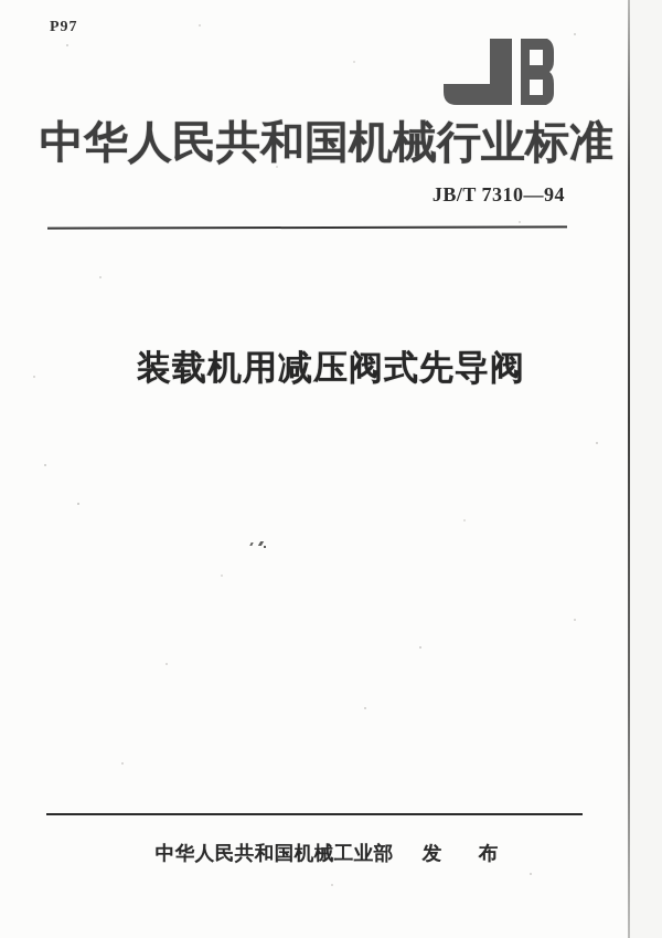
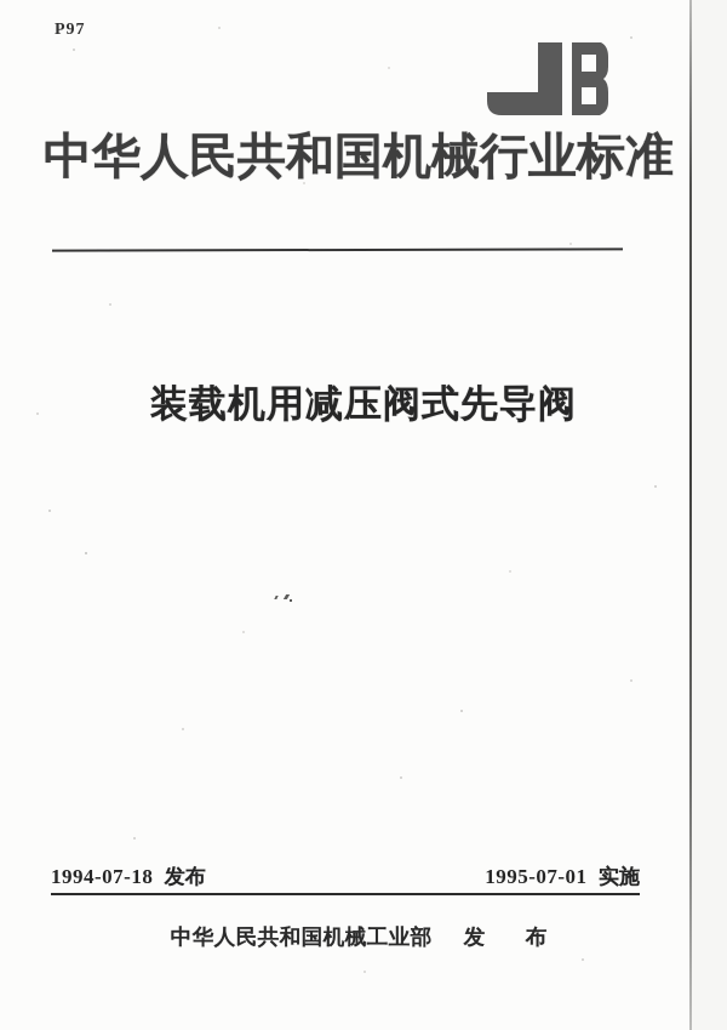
  P97
  中华人民共和国机械行业标准
- JB/T 7310—94
  装载机用减压阀式先导阀
+ 1994-07-18 发布
+ 1995-07-01 实施
  中华人民共和国机械工业部 发 布
